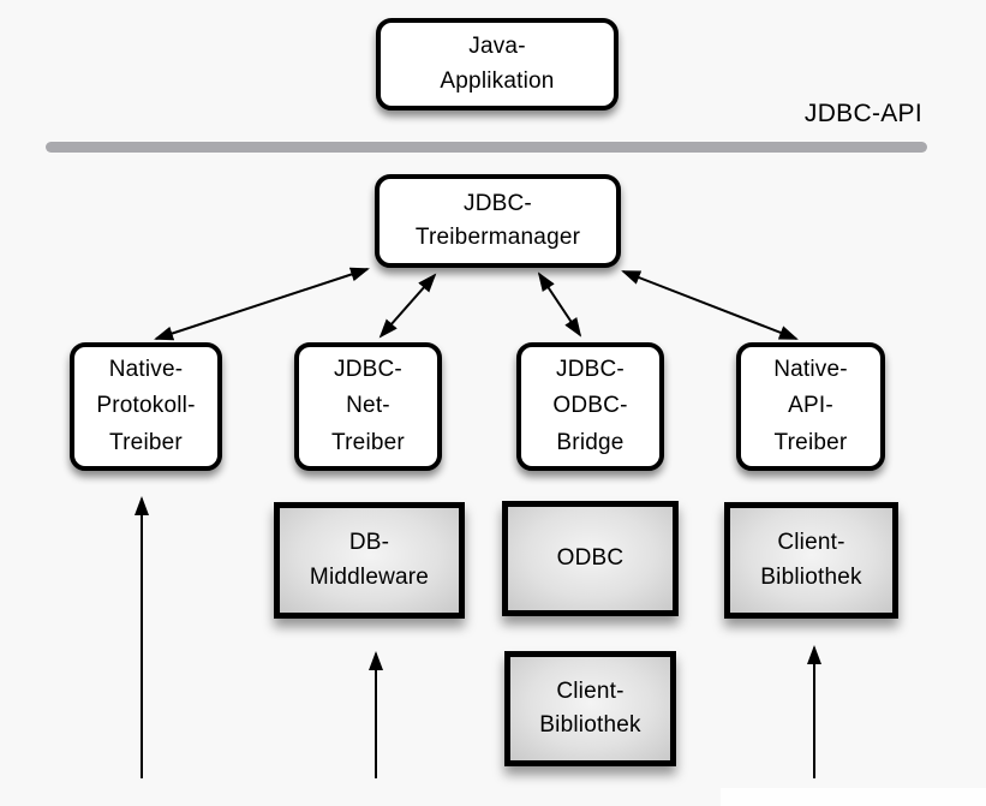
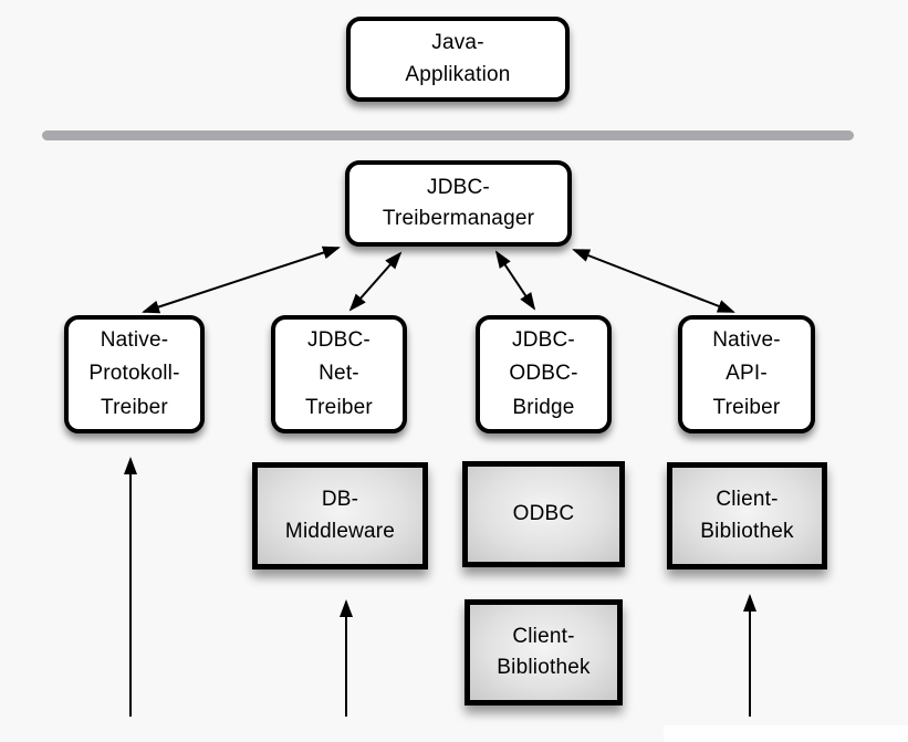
- JDBC-API
  Java-
  Applikation
  JDBC-
  Treibermanager
  Native-
  Protokoll-
  Treiber
  JDBC-
  Net-
  Treiber
  JDBC-
  ODBC-
  Bridge
  Native-
  API-
  Treiber
  DB-
  Middleware
  ODBC
  Client-
  Bibliothek
  Client-
  Bibliothek
